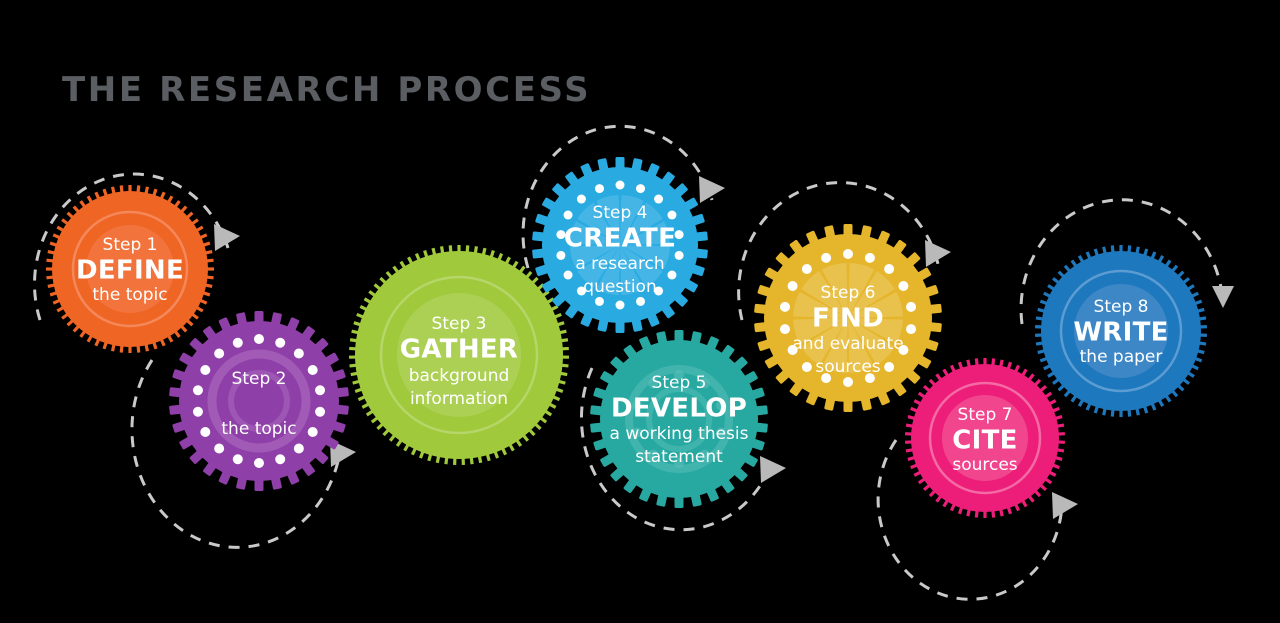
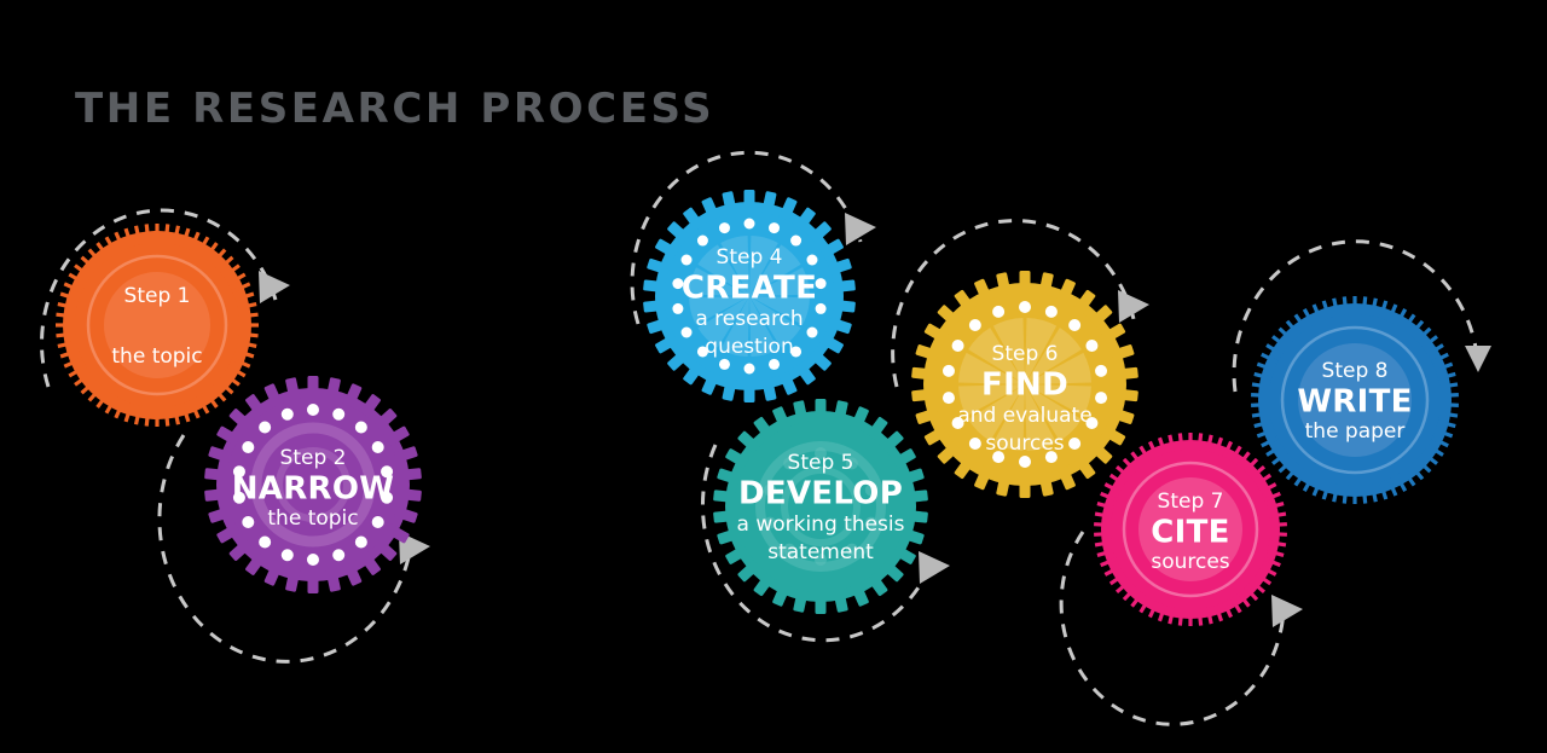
  THE RESEARCH PROCESS
  Step 1
- DEFINE
  the topic
  Step 2
+ NARROW
  the topic
- Step 3
- GATHER
- background
- information
  Step 4
  CREATE
  a research
  question
  Step 5
  DEVELOP
  a working thesis
  statement
  Step 6
  FIND
  and evaluate
  sources
  Step 7
  CITE
  sources
  Step 8
  WRITE
  the paper
